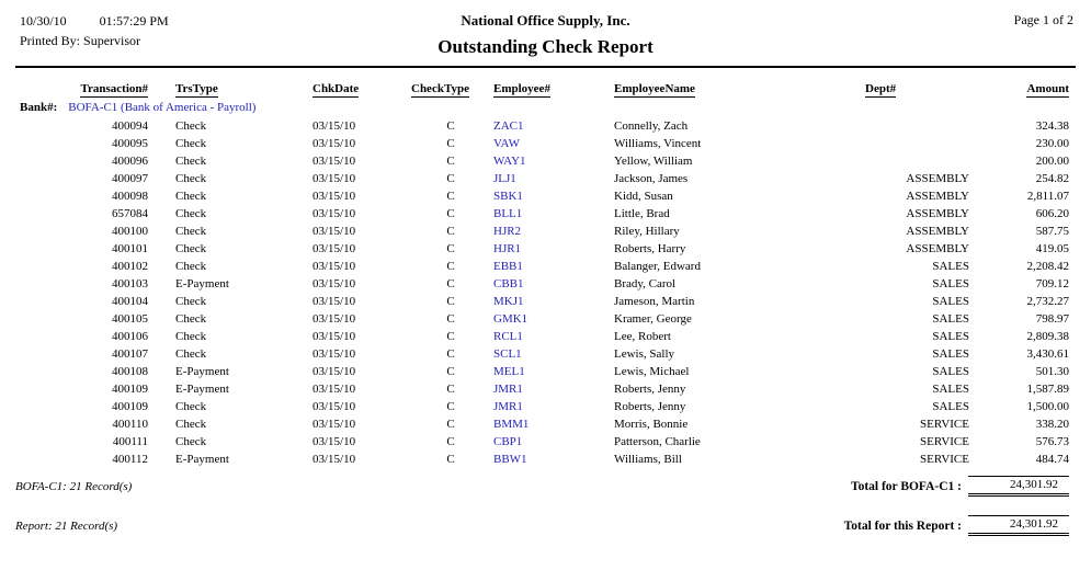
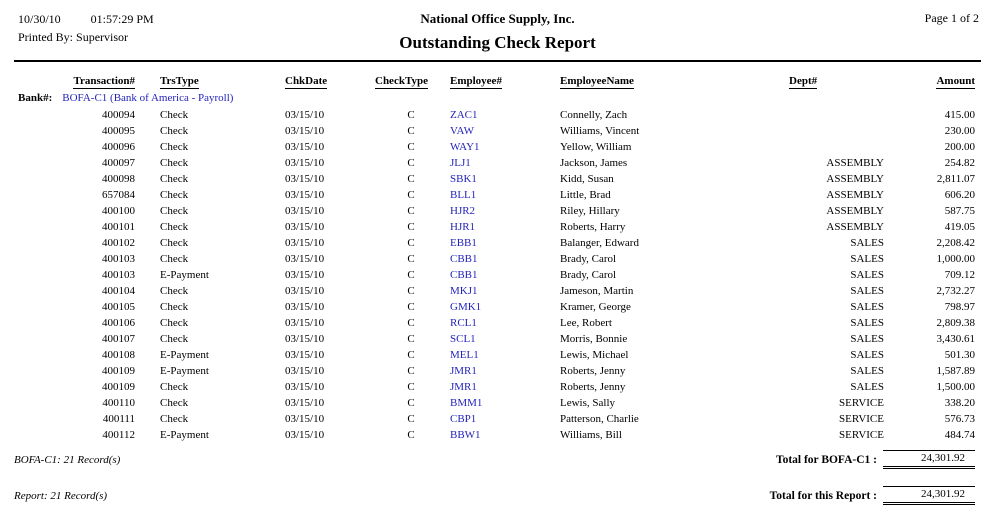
  10/30/10 01:57:29 PM
  Printed By: Supervisor
  National Office Supply, Inc.
  Outstanding Check Report
  Page 1 of 2
  Transaction#	TrsType	ChkDate	CheckType	Employee#	EmployeeName	Dept#	Amount
  Bank#: BOFA-C1 (Bank of America - Payroll)
- 400094	Check	03/15/10	C	ZAC1	Connelly, Zach		324.38
+ 400094	Check	03/15/10	C	ZAC1	Connelly, Zach		415.00
  400095	Check	03/15/10	C	VAW	Williams, Vincent		230.00
  400096	Check	03/15/10	C	WAY1	Yellow, William		200.00
  400097	Check	03/15/10	C	JLJ1	Jackson, James	ASSEMBLY	254.82
  400098	Check	03/15/10	C	SBK1	Kidd, Susan	ASSEMBLY	2,811.07
  657084	Check	03/15/10	C	BLL1	Little, Brad	ASSEMBLY	606.20
  400100	Check	03/15/10	C	HJR2	Riley, Hillary	ASSEMBLY	587.75
  400101	Check	03/15/10	C	HJR1	Roberts, Harry	ASSEMBLY	419.05
  400102	Check	03/15/10	C	EBB1	Balanger, Edward	SALES	2,208.42
+ 400103	Check	03/15/10	C	CBB1	Brady, Carol	SALES	1,000.00
  400103	E-Payment	03/15/10	C	CBB1	Brady, Carol	SALES	709.12
  400104	Check	03/15/10	C	MKJ1	Jameson, Martin	SALES	2,732.27
  400105	Check	03/15/10	C	GMK1	Kramer, George	SALES	798.97
  400106	Check	03/15/10	C	RCL1	Lee, Robert	SALES	2,809.38
- 400107	Check	03/15/10	C	SCL1	Lewis, Sally	SALES	3,430.61
+ 400107	Check	03/15/10	C	SCL1	Morris, Bonnie	SALES	3,430.61
  400108	E-Payment	03/15/10	C	MEL1	Lewis, Michael	SALES	501.30
  400109	E-Payment	03/15/10	C	JMR1	Roberts, Jenny	SALES	1,587.89
  400109	Check	03/15/10	C	JMR1	Roberts, Jenny	SALES	1,500.00
- 400110	Check	03/15/10	C	BMM1	Morris, Bonnie	SERVICE	338.20
+ 400110	Check	03/15/10	C	BMM1	Lewis, Sally	SERVICE	338.20
  400111	Check	03/15/10	C	CBP1	Patterson, Charlie	SERVICE	576.73
  400112	E-Payment	03/15/10	C	BBW1	Williams, Bill	SERVICE	484.74
  BOFA-C1: 21 Record(s)
  Total for BOFA-C1 :
  24,301.92
  Report: 21 Record(s)
  Total for this Report :
  24,301.92
